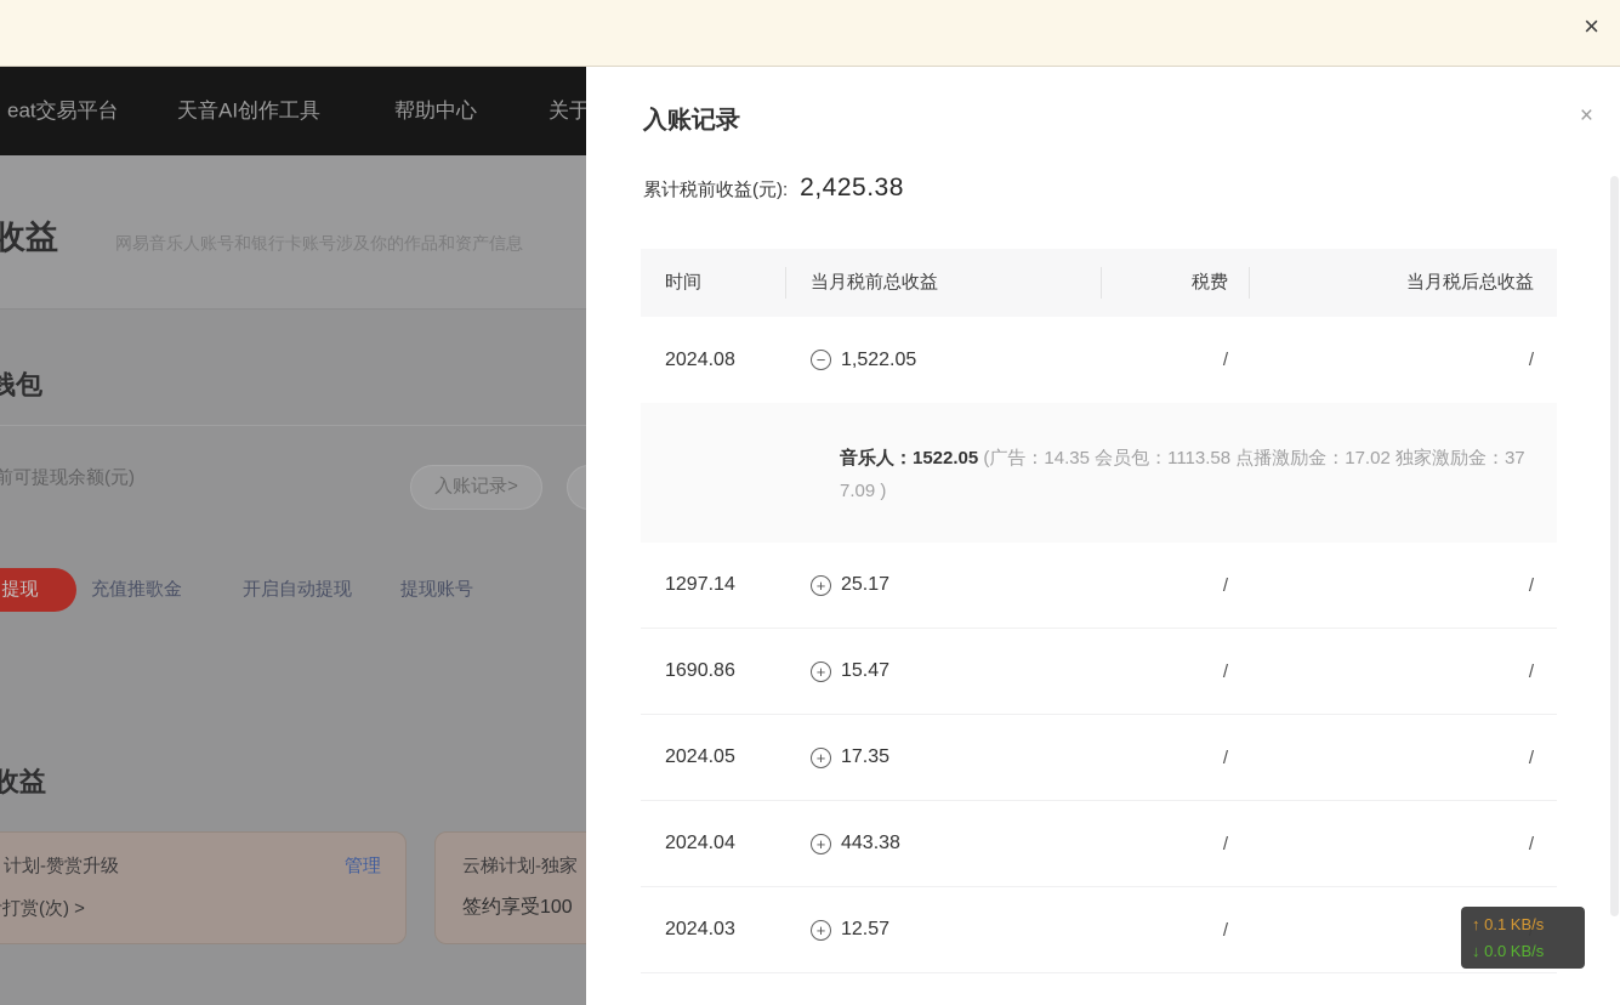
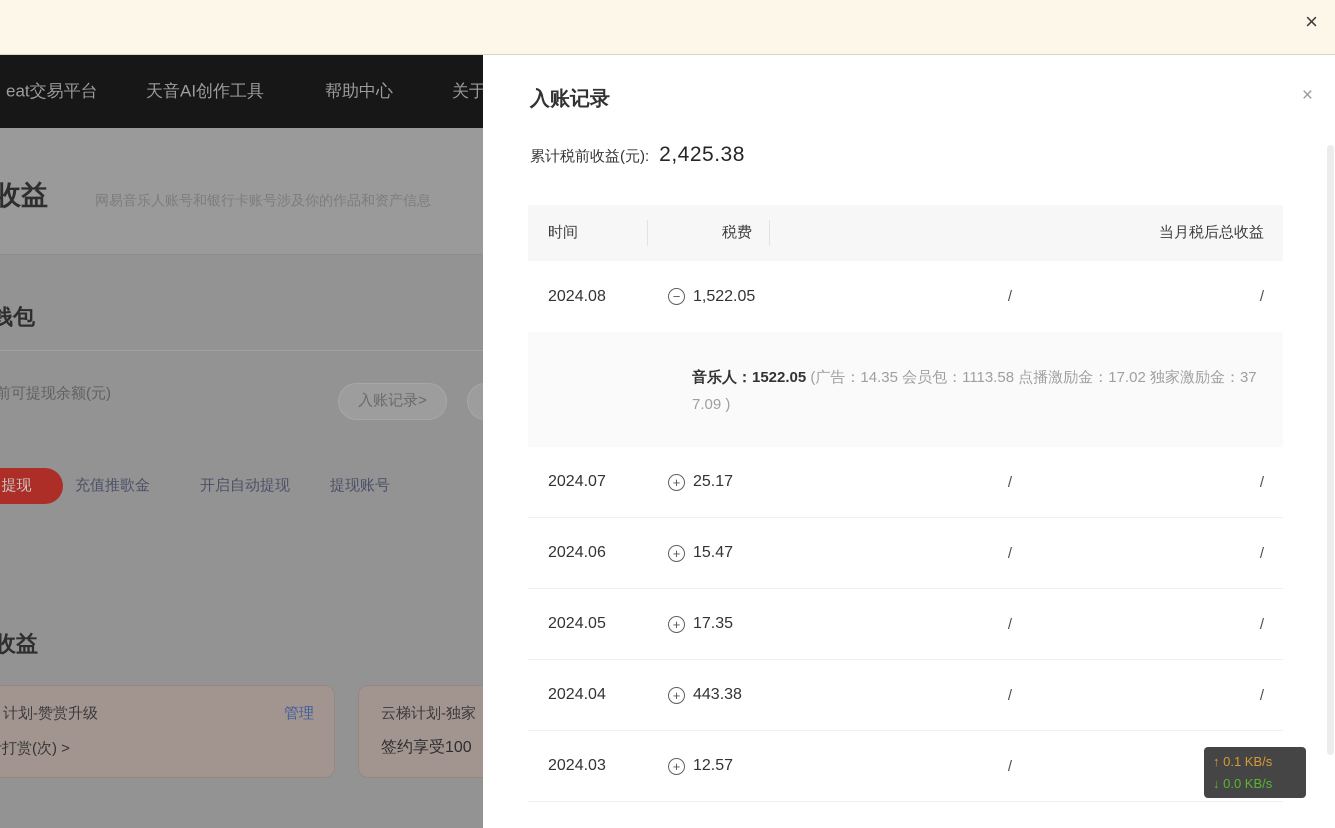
  eat交易平台
  天音AI创作工具
  帮助中心
  关于
  收益
  网易音乐人账号和银行卡账号涉及你的作品和资产信息
  钱包
  前可提现余额(元)
  入账记录>
  提现
  充值推歌金
  开启自动提现
  提现账号
  收益
  计划-赞赏升级
  管理
  打赏(次) >
  云梯计划-独家
  签约享受100
  入账记录
  ×
  累计税前收益(元):
  2,425.38
  时间
- 当月税前总收益
  税费
  当月税后总收益
  2024.08
  −
  1,522.05
  /
  /
  音乐人：1522.05 (广告：14.35 会员包：1113.58 点播激励金：17.02 独家激励金：377.09 )
- 1297.14
+ 2024.07
  +
  25.17
  /
  /
- 1690.86
+ 2024.06
  +
  15.47
  /
  /
  2024.05
  +
  17.35
  /
  /
  2024.04
  +
  443.38
  /
  /
  2024.03
  +
  12.57
  /
  ×
  ↑ 0.1 KB/s
  ↓ 0.0 KB/s
